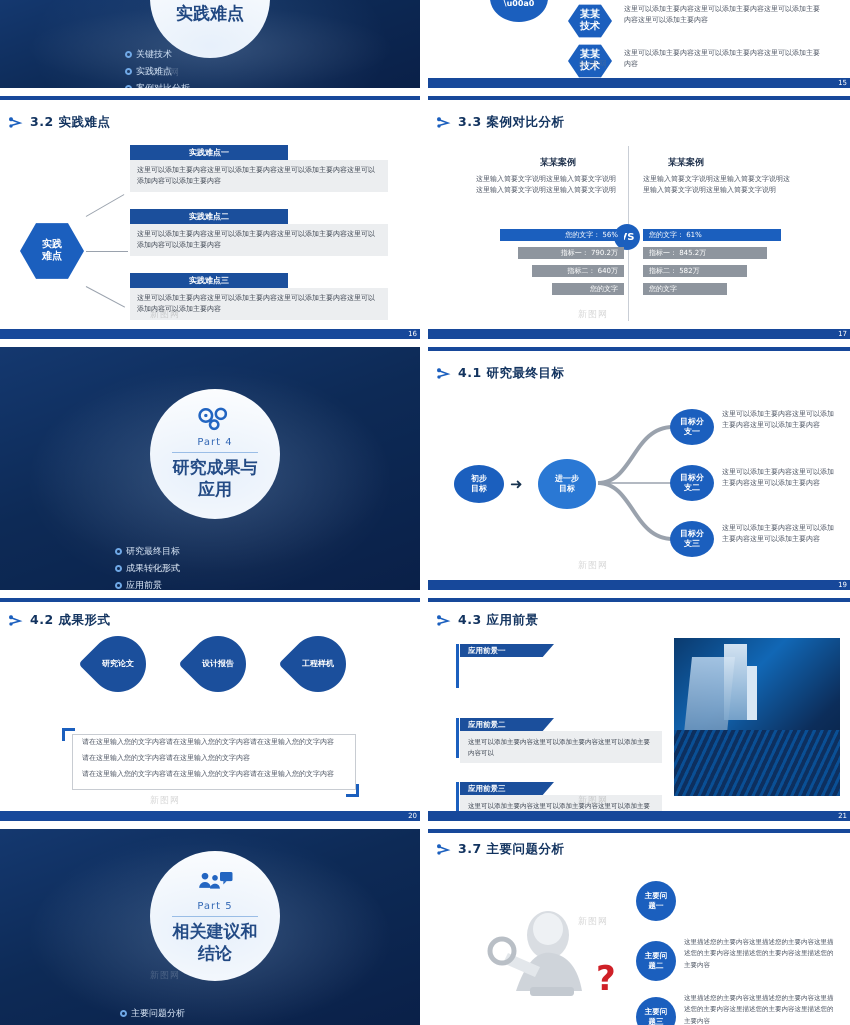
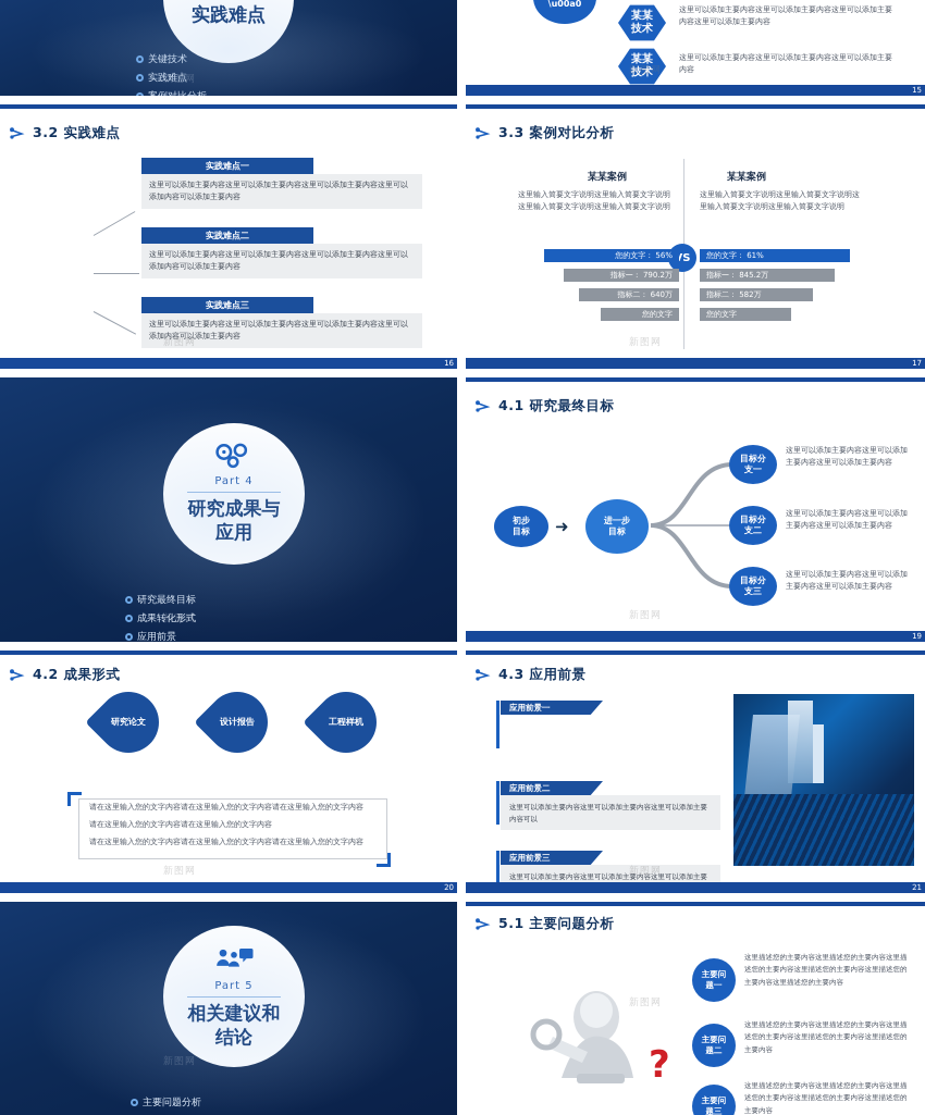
  \u00a0
  某某
  技术
  某某
  技术
  这里可以添加主要内容这里可以添加主要内容这里可以添加主要内容这里可以添加主要内容
  这里可以添加主要内容这里可以添加主要内容这里可以添加主要内容
  15
  新图网
  3.2 实践难点
- 实践
- 难点
  实践难点一
  这里可以添加主要内容这里可以添加主要内容这里可以添加主要内容这里可以添加内容可以添加主要内容
  实践难点二
  这里可以添加主要内容这里可以添加主要内容这里可以添加主要内容这里可以添加内容可以添加主要内容
  实践难点三
  这里可以添加主要内容这里可以添加主要内容这里可以添加主要内容这里可以添加内容可以添加主要内容
  16
  新图网
  3.3 案例对比分析
  某某案例
  这里输入简要文字说明这里输入简要文字说明这里输入简要文字说明这里输入简要文字说明
  某某案例
  这里输入简要文字说明这里输入简要文字说明这里输入简要文字说明这里输入简要文字说明
  您的文字： 56%
  指标一： 790.2万
  指标二： 640万
  您的文字
  您的文字： 61%
  指标一： 845.2万
  指标二： 582万
  您的文字
  17
  新图网
  应用前景
  4.1 研究最终目标
  初步
  目标
  ➜
  进一步
  目标
  目标分
  支一
  目标分
  支二
  目标分
  支三
  这里可以添加主要内容这里可以添加主要内容这里可以添加主要内容
  这里可以添加主要内容这里可以添加主要内容这里可以添加主要内容
  这里可以添加主要内容这里可以添加主要内容这里可以添加主要内容
  19
  新图网
  4.2 成果形式
  研究论文
  设计报告
  工程样机
  请在这里输入您的文字内容请在这里输入您的文字内容请在这里输入您的文字内容
  请在这里输入您的文字内容请在这里输入您的文字内容
  请在这里输入您的文字内容请在这里输入您的文字内容请在这里输入您的文字内容
  20
  新图网
  4.3 应用前景
  应用前景一
  应用前景二
  这里可以添加主要内容这里可以添加主要内容这里可以添加主要内容可以
  应用前景三
  21
  新图网
- 3.7 主要问题分析
+ 5.1 主要问题分析
  ?
  主要问
  题一
+ 这里描述您的主要内容这里描述您的主要内容这里描述您的主要内容这里描述您的主要内容这里描述您的主要内容这里描述您的主要内容
  主要问
  题二
  这里描述您的主要内容这里描述您的主要内容这里描述您的主要内容这里描述您的主要内容这里描述您的主要内容
  主要问
  题三
  这里描述您的主要内容这里描述您的主要内容这里描述您的主要内容这里描述您的主要内容这里描述您的主要内容
  新图网
